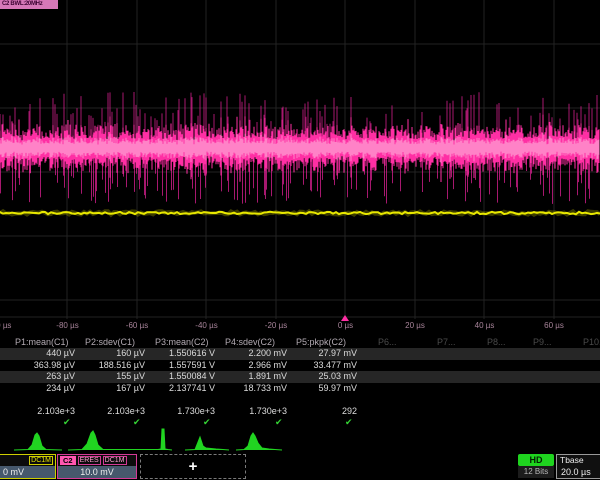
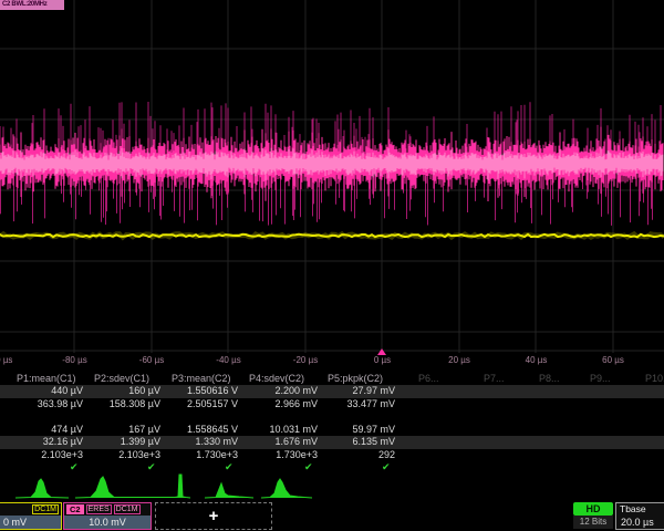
  -80 µs
  -60 µs
  -40 µs
  -20 µs
  0 µs
  20 µs
  40 µs
  60 µs
  P1:mean(C1)
  P2:sdev(C1)
  P3:mean(C2)
  P4:sdev(C2)
  P5:pkpk(C2)
  P6...
  P7...
  P8...
  P9...
  440 µV
  160 µV
  1.550616 V
  2.200 mV
  27.97 mV
  363.98 µV
- 188.516 µV
+ 158.308 µV
- 1.557591 V
+ 2.505157 V
  2.966 mV
  33.477 mV
- 263 µV
- 155 µV
- 1.550084 V
- 1.891 mV
- 25.03 mV
- 234 µV
+ 474 µV
  167 µV
- 2.137741 V
+ 1.558645 V
- 18.733 mV
+ 10.031 mV
  59.97 mV
+ 32.16 µV
+ 1.399 µV
+ 1.330 mV
+ 1.676 mV
+ 6.135 mV
  2.103e+3
  2.103e+3
  1.730e+3
  1.730e+3
  292
  ✔
  ✔
  ✔
  ✔
  ✔
  0 mV
  C2
  10.0 mV
  +
  HD
  12 Bits
  Tbase
  20.0 µs
